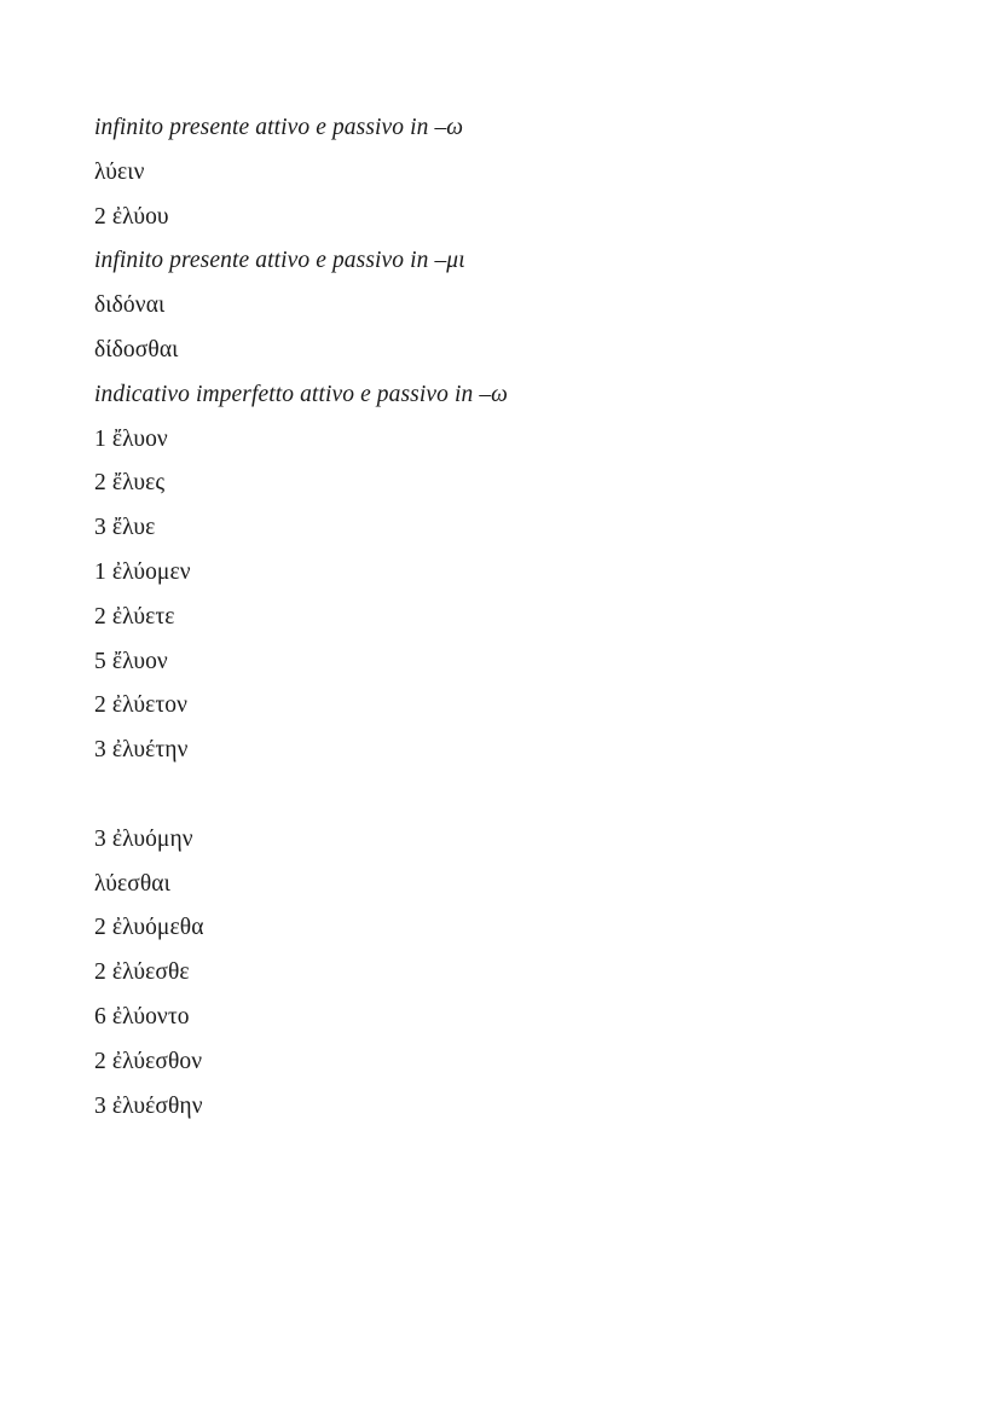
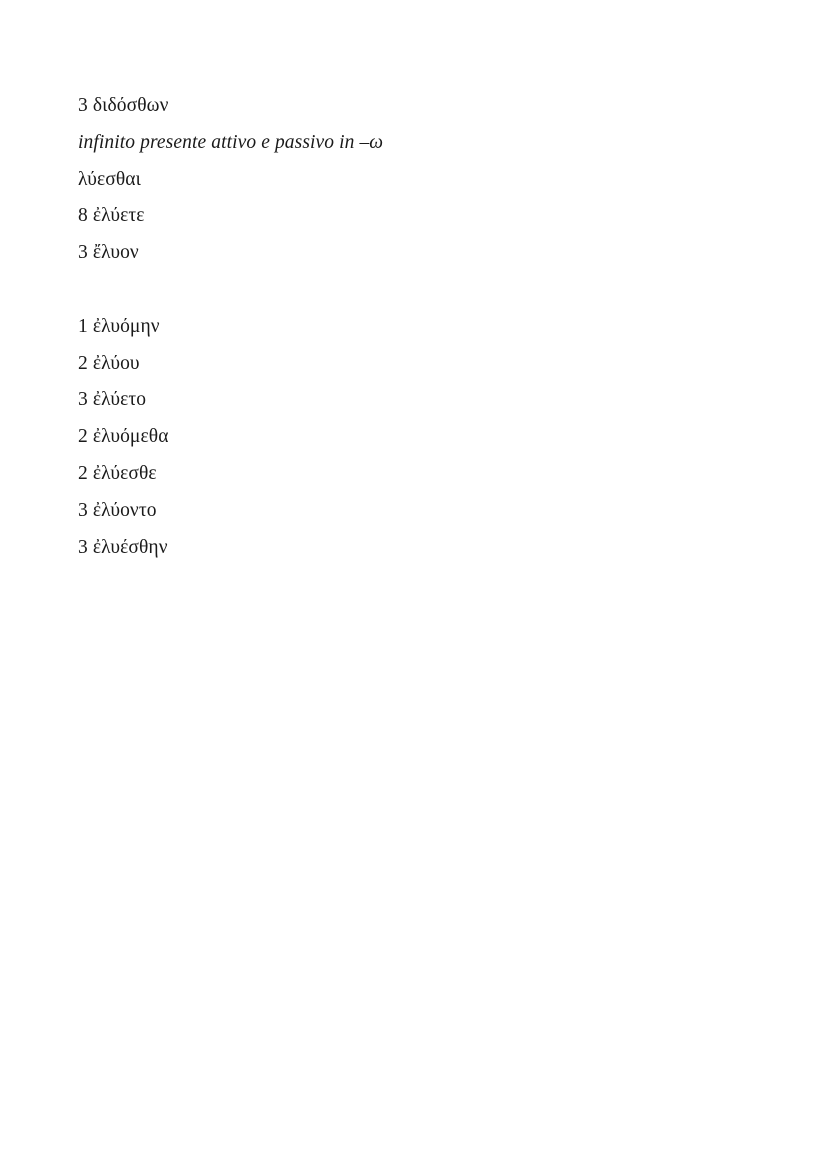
+ 3 διδόσθων
  infinito presente attivo e passivo in –ω
- λύειν
- 2 ἐλύου
+ λύεσθαι
- infinito presente attivo e passivo in –μι
- διδόναι
- δίδοσθαι
- indicativo imperfetto attivo e passivo in –ω
- 1 ἔλυον
- 2 ἔλυες
- 3 ἔλυε
- 1 ἐλύομεν
- 2 ἐλύετε
+ 8 ἐλύετε
- 5 ἔλυον
+ 3 ἔλυον
- 2 ἐλύετον
- 3 ἐλυέτην
- 3 ἐλυόμην
+ 1 ἐλυόμην
- λύεσθαι
+ 2 ἐλύου
+ 3 ἐλύετο
  2 ἐλυόμεθα
  2 ἐλύεσθε
- 6 ἐλύοντο
+ 3 ἐλύοντο
- 2 ἐλύεσθον
  3 ἐλυέσθην
